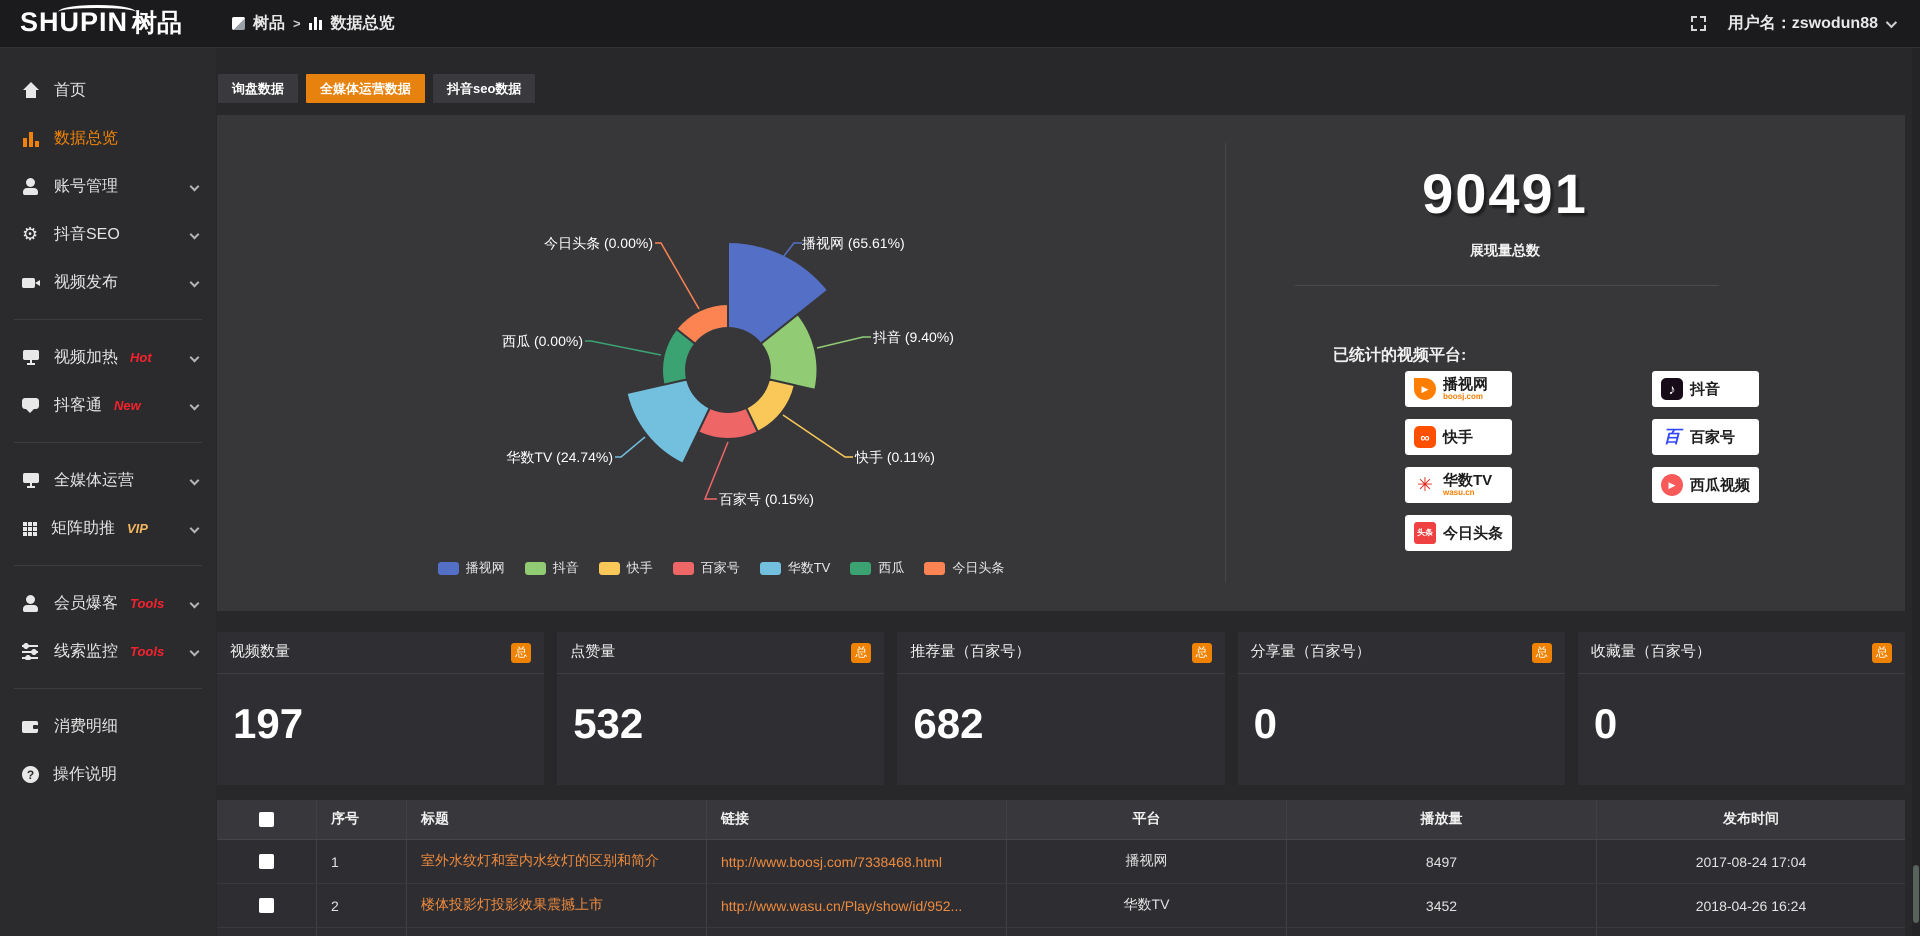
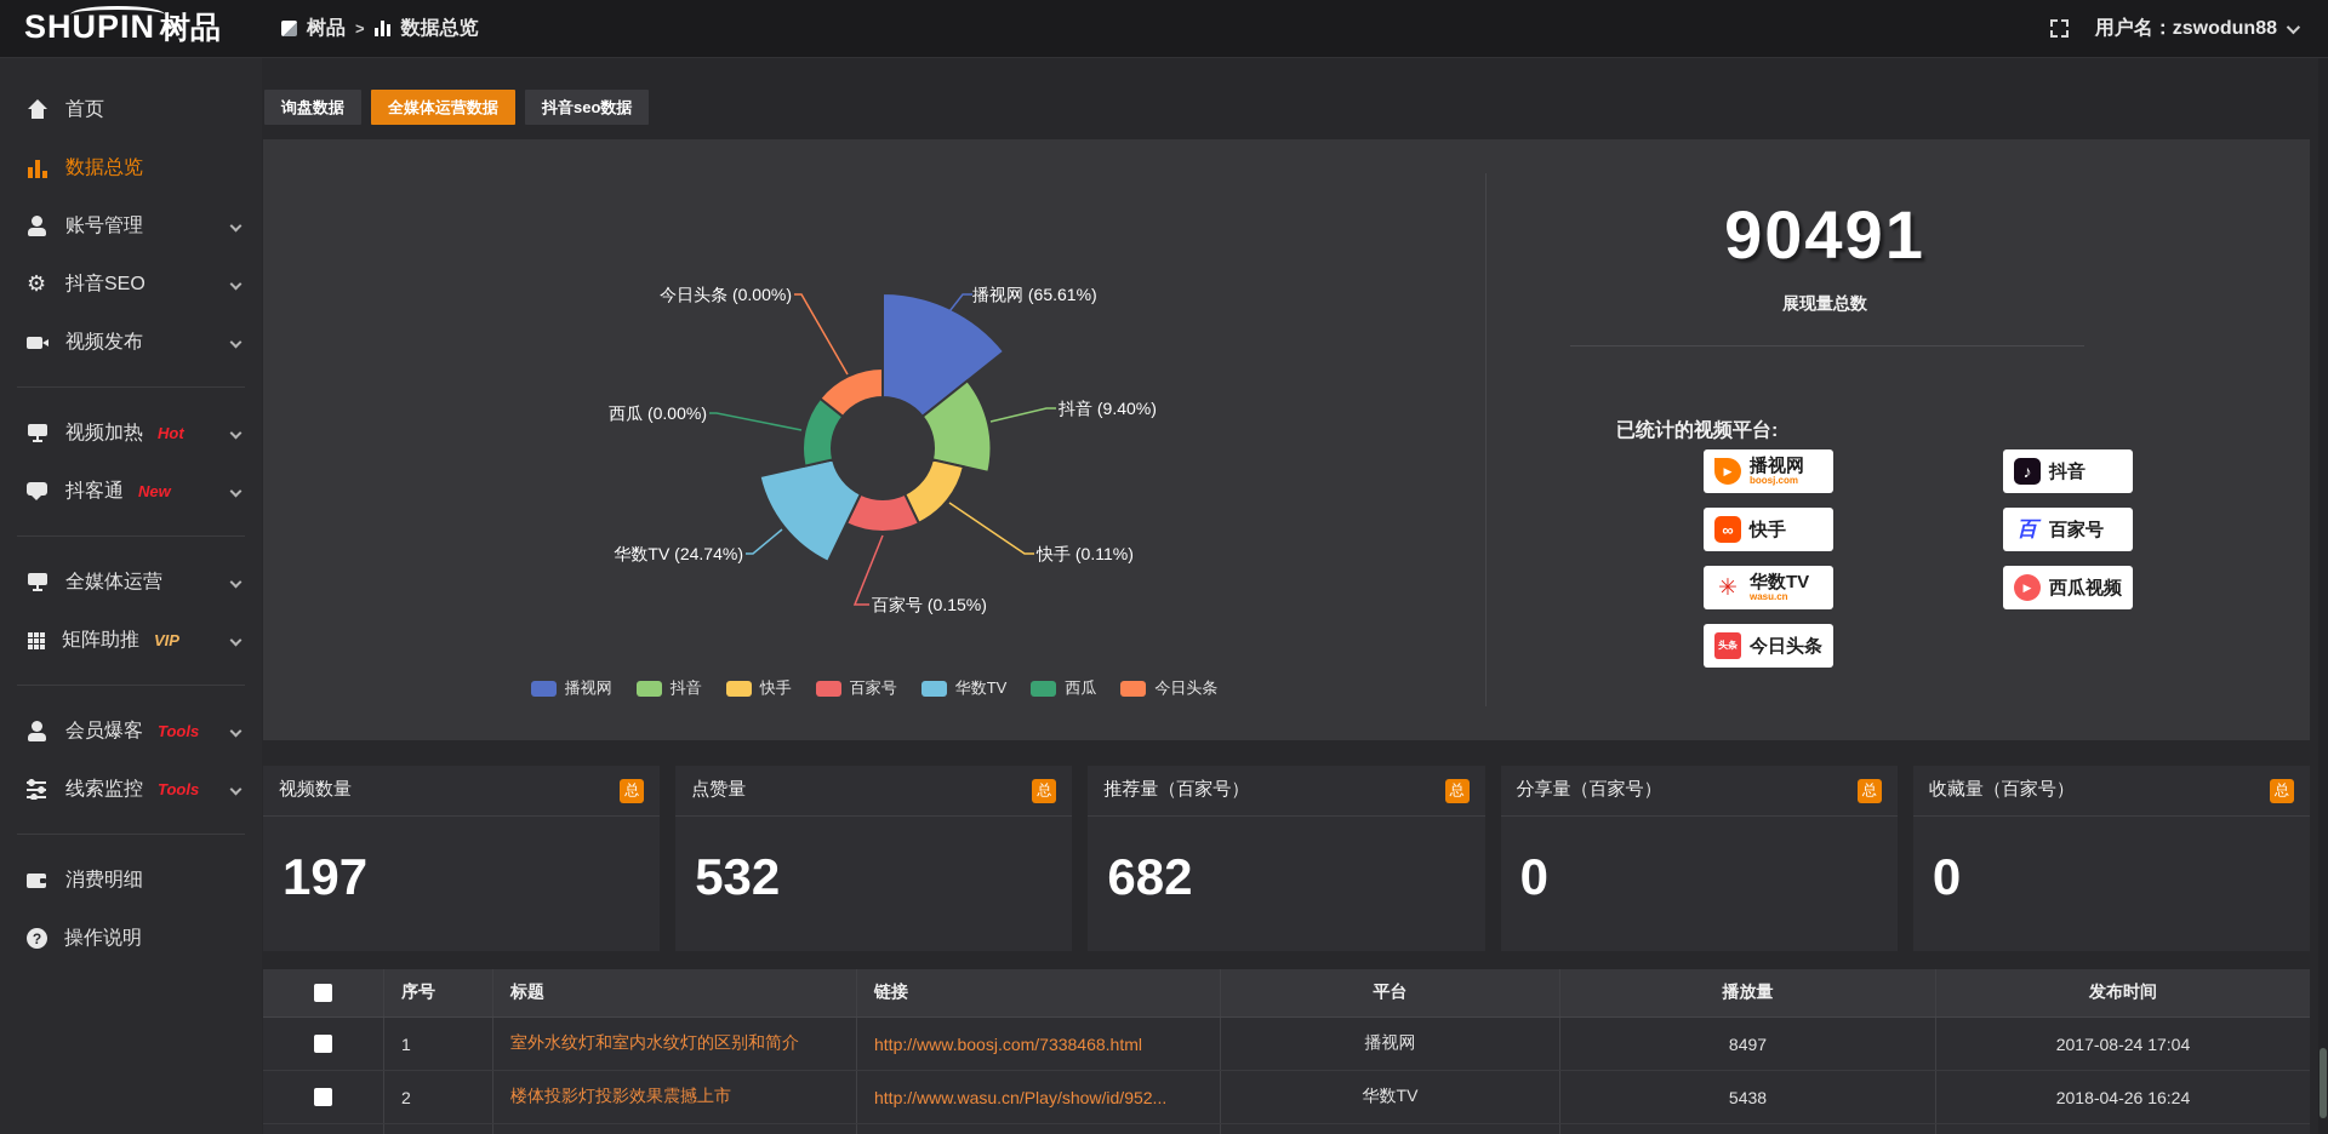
  SHUPIN
  树品
  树品
  >
  数据总览
  用户名：zswodun88
  首页
  数据总览
  账号管理
  抖音SEO
  视频发布
  视频加热
  Hot
  抖客通
  New
  全媒体运营
  矩阵助推
  VIP
  会员爆客
  Tools
  线索监控
  Tools
  消费明细
  操作说明
  询盘数据
  全媒体运营数据
  抖音seo数据
  播视网 (65.61%)
  抖音 (9.40%)
  快手 (0.11%)
  百家号 (0.15%)
  华数TV (24.74%)
  西瓜 (0.00%)
  今日头条 (0.00%)
  播视网
  抖音
  快手
  百家号
  华数TV
  西瓜
  今日头条
  90491
  展现量总数
  已统计的视频平台:
  ▶
  播视网
  boosj.com
  ∞
  快手
  ✳
  华数TV
  wasu.cn
  头条
  今日头条
  ♪
  抖音
  百
  百家号
  ▶
  西瓜视频
  视频数量
  总
  197
  点赞量
  总
  532
  推荐量（百家号）
  总
  682
  分享量（百家号）
  总
  0
  收藏量（百家号）
  总
  0
  序号
  标题
  链接
  平台
  播放量
  发布时间
  1
  室外水纹灯和室内水纹灯的区别和简介
  http://www.boosj.com/7338468.html
  播视网
  8497
  2017-08-24 17:04
  2
  楼体投影灯投影效果震撼上市
  http://www.wasu.cn/Play/show/id/952...
  华数TV
- 3452
+ 5438
  2018-04-26 16:24
